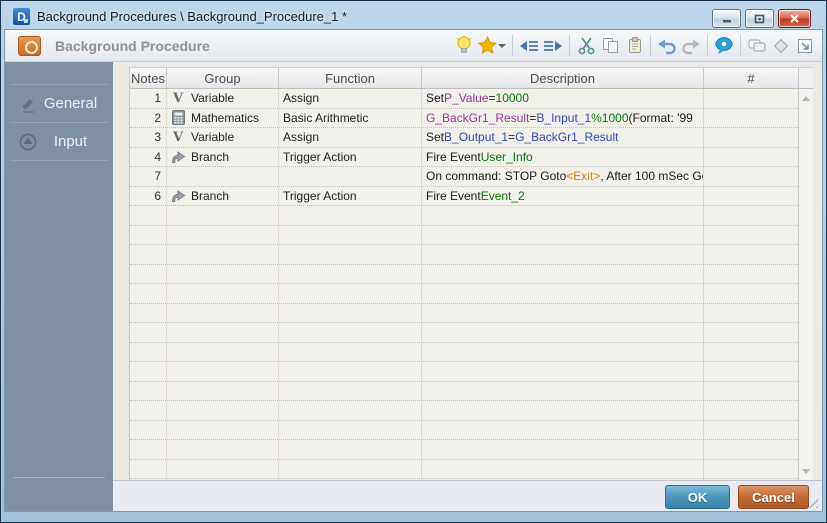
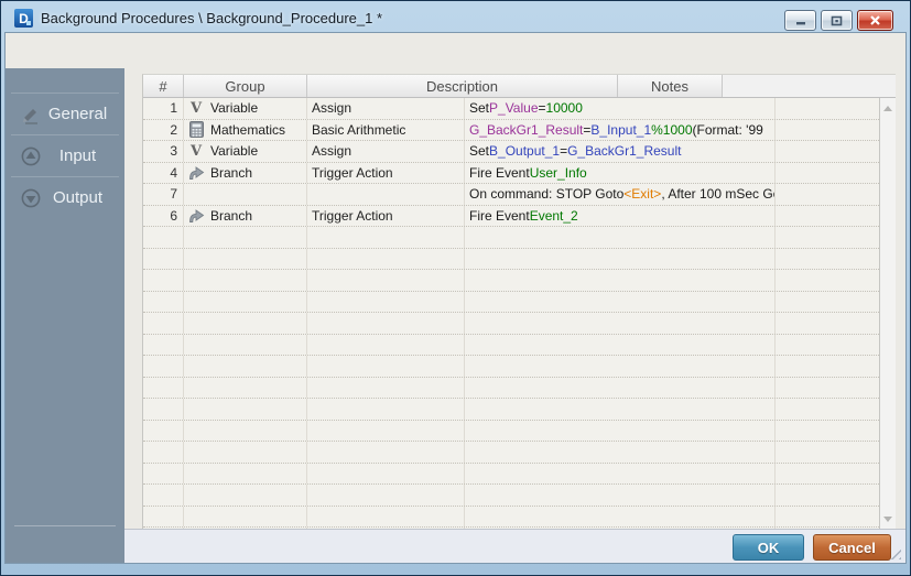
  D
  Background Procedures \ Background_Procedure_1 *
- Background Procedure
  General
  Input
+ Output
- Notes
+ #
  Group
- Function
  Description
- #
+ Notes
  1
  V
  Variable
  Assign
  Set
  P_Value
  =
  10000
  2
  Mathematics
  Basic Arithmetic
  G_BackGr1_Result
  =
  B_Input_1
  %
  1000
  (Format: '99
  3
  V
  Variable
  Assign
  Set
  B_Output_1
  =
  G_BackGr1_Result
  4
  Branch
  Trigger Action
  Fire Event
  User_Info
  7
  On command: STOP Goto
  <Exit>
  , After 100 mSec G
  6
  Branch
  Trigger Action
  Fire Event
  Event_2
  OK
  Cancel
